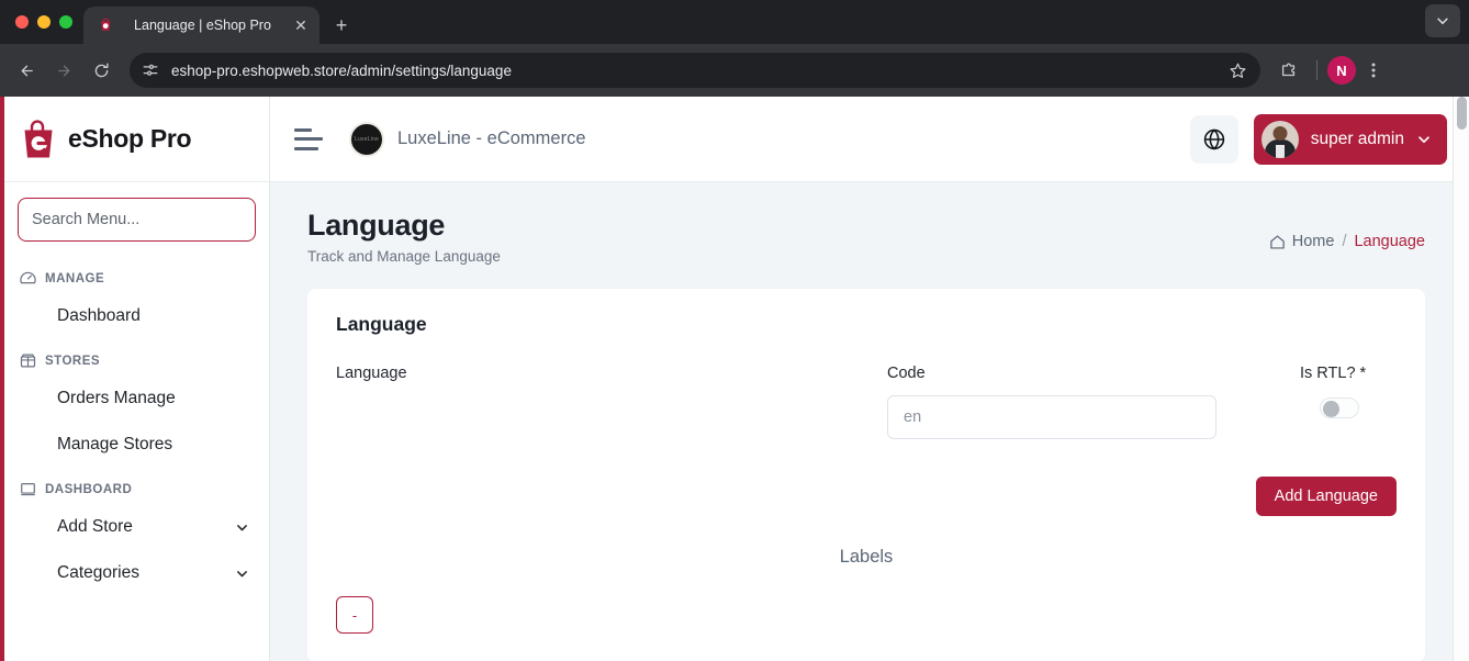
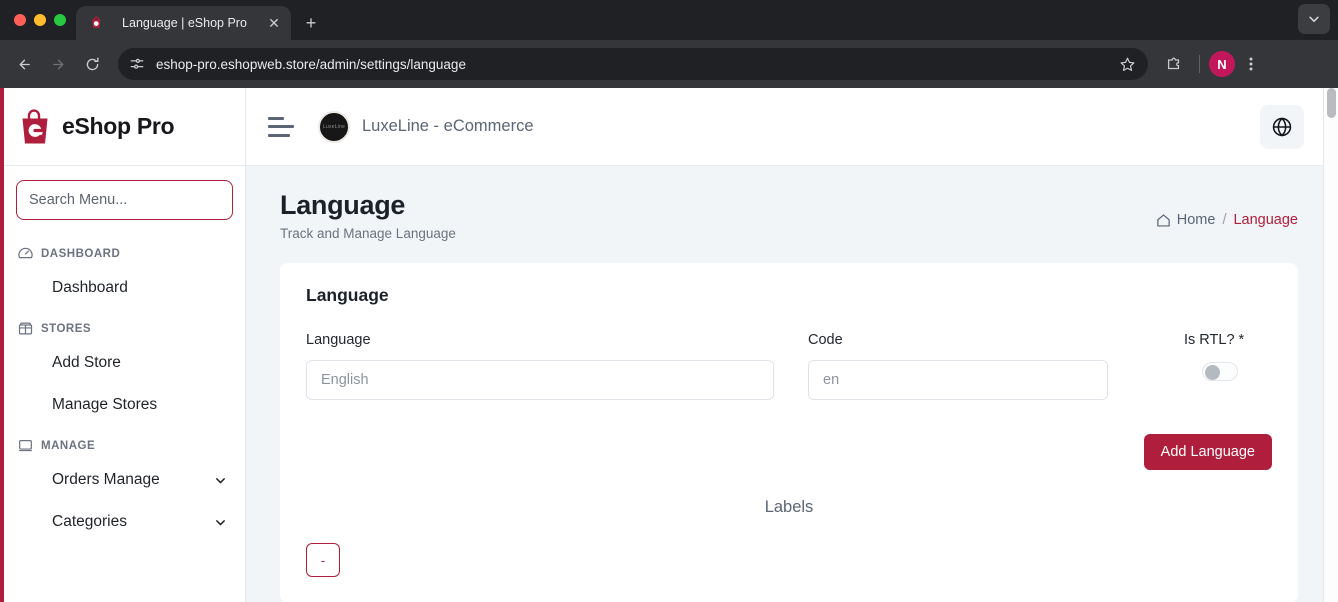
  Language | eShop Pro
  ✕
  +
  eshop-pro.eshopweb.store/admin/settings/language
  N
  eShop Pro
  Search Menu...
- MANAGE
+ DASHBOARD
  Dashboard
  STORES
- Orders Manage
+ Add Store
  Manage Stores
- DASHBOARD
+ MANAGE
- Add Store
+ Orders Manage
  Categories
  LuxeLine - eCommerce
- super admin
  Language
  Track and Manage Language
  Home
  /
  Language
  Language
  Language
+ English
  Code
  en
  Is RTL? *
  Add Language
  Labels
  -
